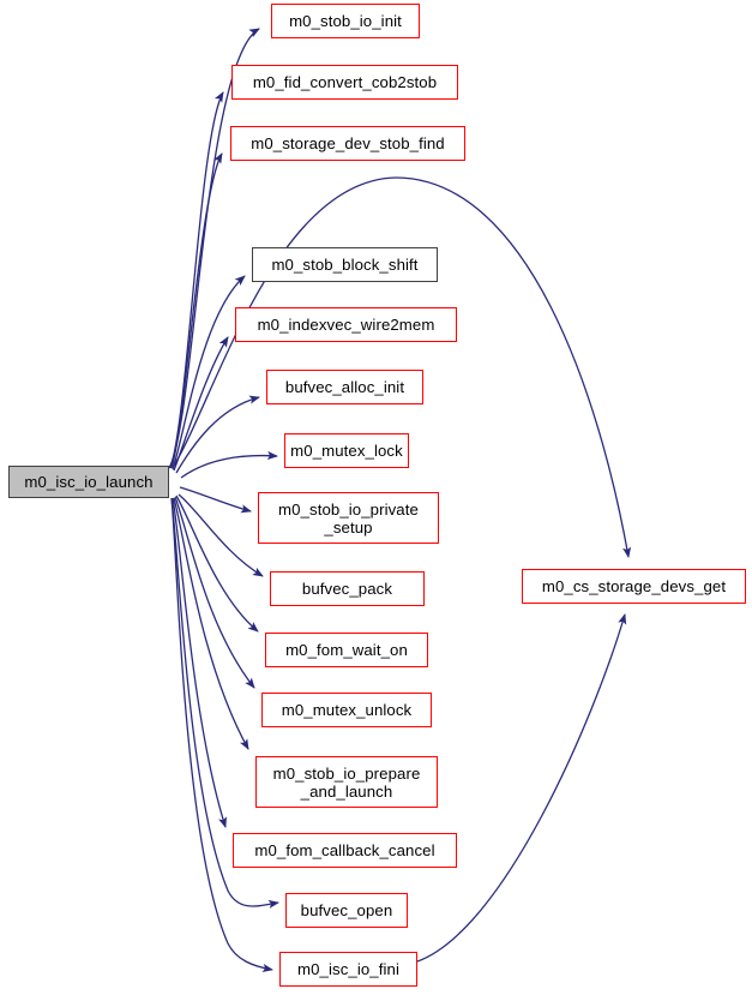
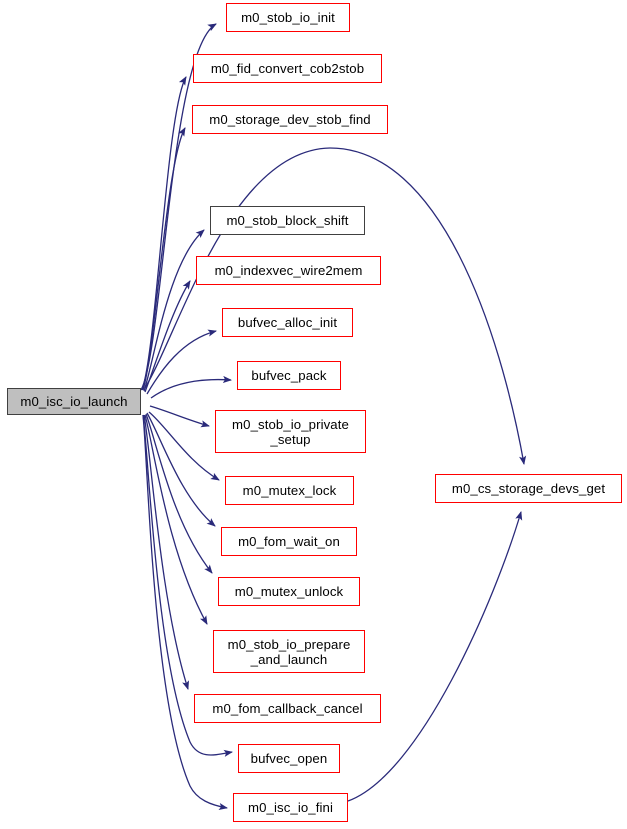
  m0_isc_io_launch
  m0_stob_io_init
  m0_fid_convert_cob2stob
  m0_storage_dev_stob_find
  m0_stob_block_shift
  m0_indexvec_wire2mem
  bufvec_alloc_init
- m0_mutex_lock
+ bufvec_pack
  m0_stob_io_private
  _setup
- bufvec_pack
+ m0_mutex_lock
  m0_fom_wait_on
  m0_mutex_unlock
  m0_stob_io_prepare
  _and_launch
  m0_fom_callback_cancel
  bufvec_open
  m0_isc_io_fini
  m0_cs_storage_devs_get
